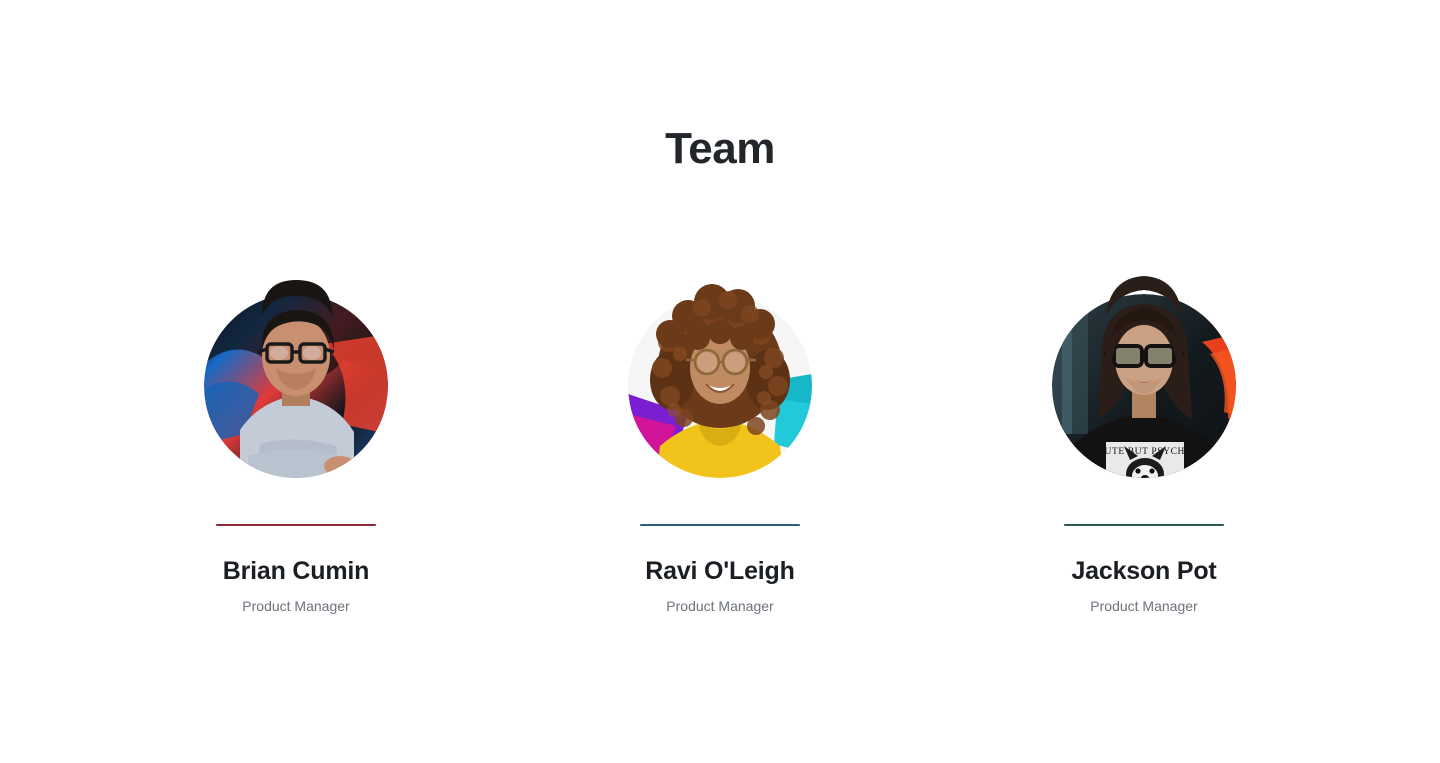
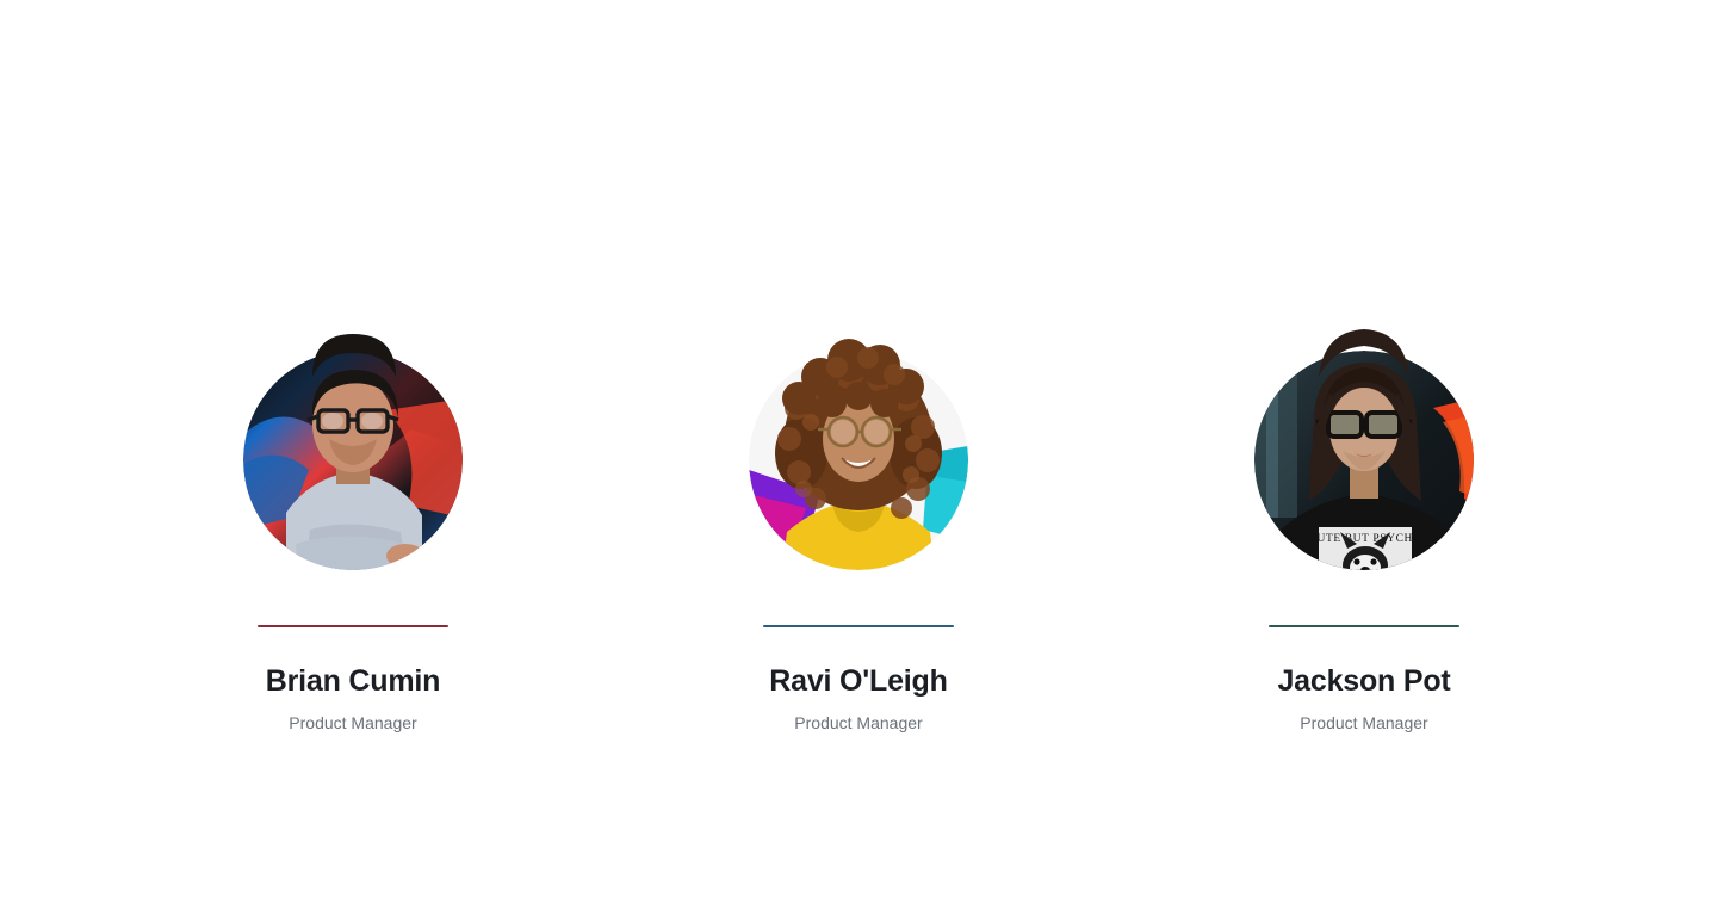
- Team
  Brian Cumin
  Product Manager
  Ravi O'Leigh
  Product Manager
  CUTEUT PYCHO
  Jackson Pot
  Product Manager
